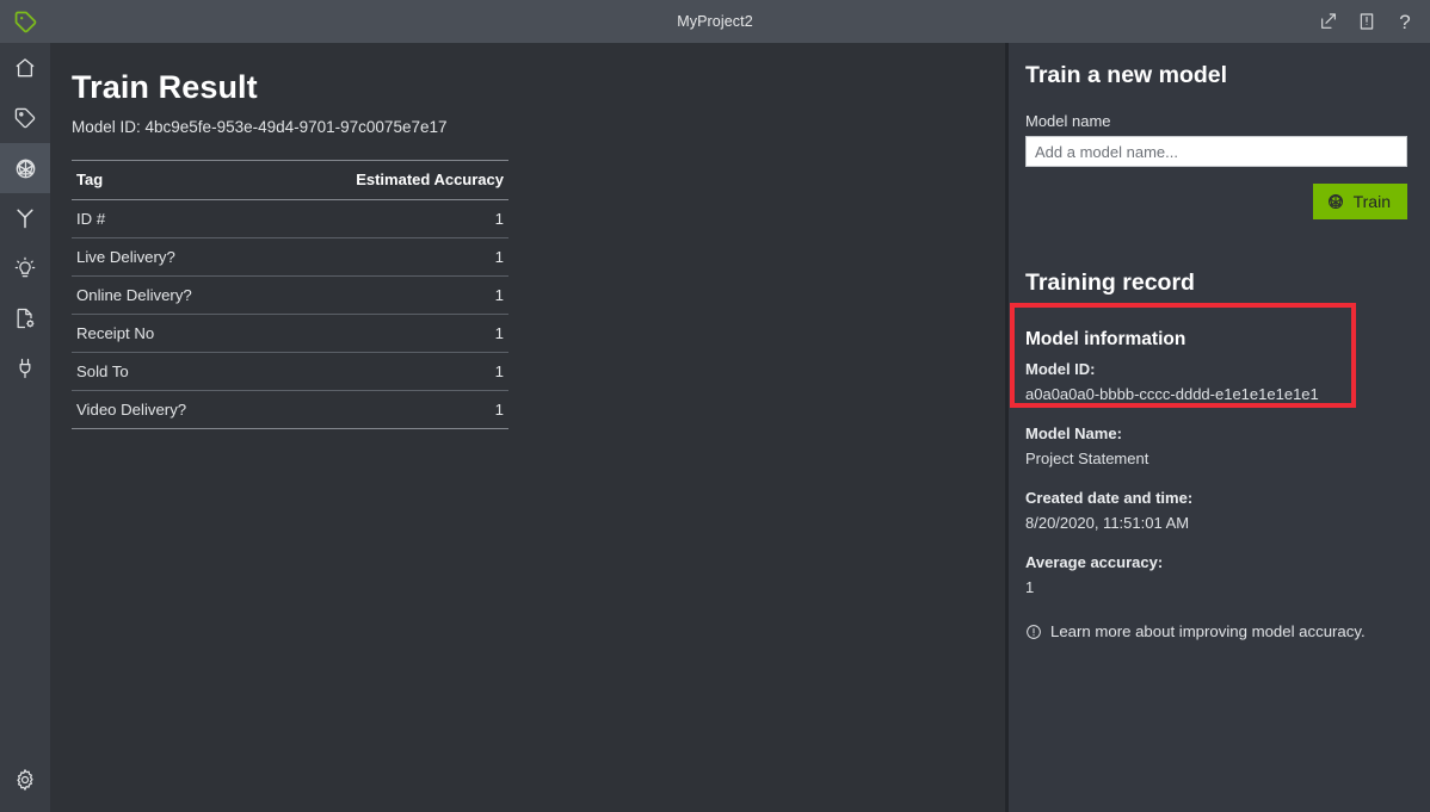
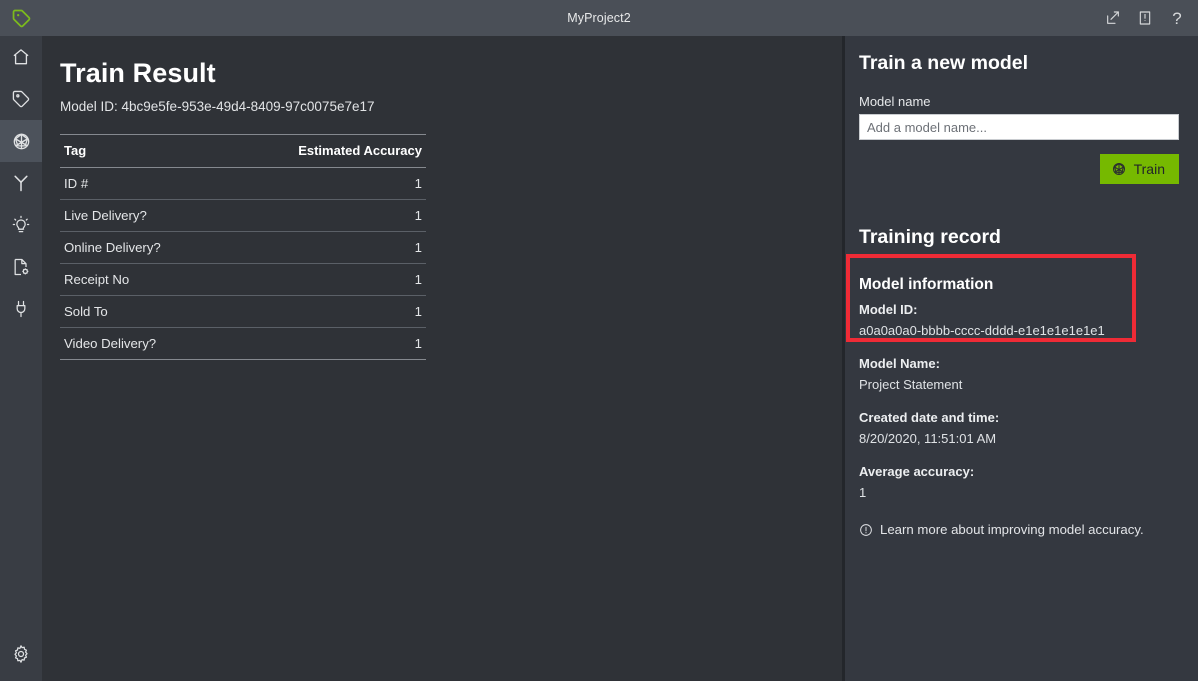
  MyProject2
  ?
  Train Result
- Model ID: 4bc9e5fe-953e-49d4-9701-97c0075e7e17
+ Model ID: 4bc9e5fe-953e-49d4-8409-97c0075e7e17
  Tag	Estimated Accuracy
  ID #	1
  Live Delivery?	1
  Online Delivery?	1
  Receipt No	1
  Sold To	1
  Video Delivery?	1
  Train a new model
  Model name
  Add a model name...
  Train
  Training record
  Model information
  Model ID:
  a0a0a0a0-bbbb-cccc-dddd-e1e1e1e1e1e1
  Model Name:
  Project Statement
  Created date and time:
  8/20/2020, 11:51:01 AM
  Average accuracy:
  1
  Learn more about improving model accuracy.
